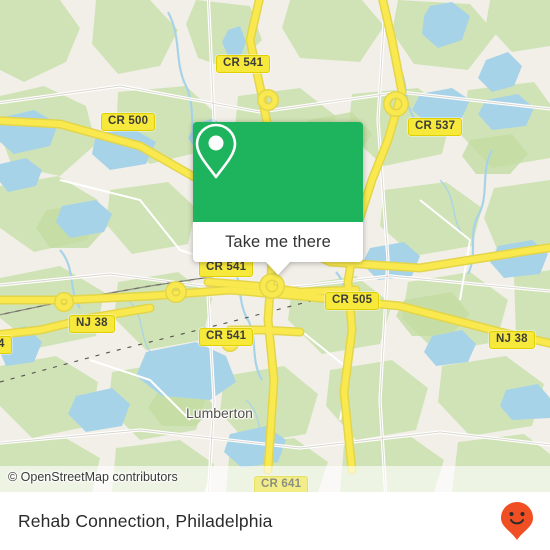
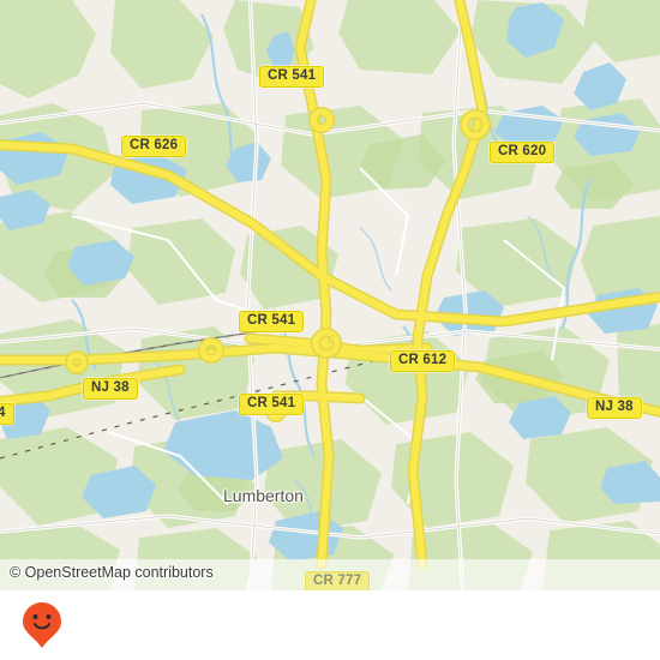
  CR 541
- CR 500
+ CR 626
- CR 537
+ CR 620
  CR 541
- CR 505
+ CR 612
  NJ 38
  CR 541
  NJ 38
  4
- CR 641
+ CR 777
  Lumberton
  © OpenStreetMap contributors
- Take me there
- Rehab Connection, Philadelphia
